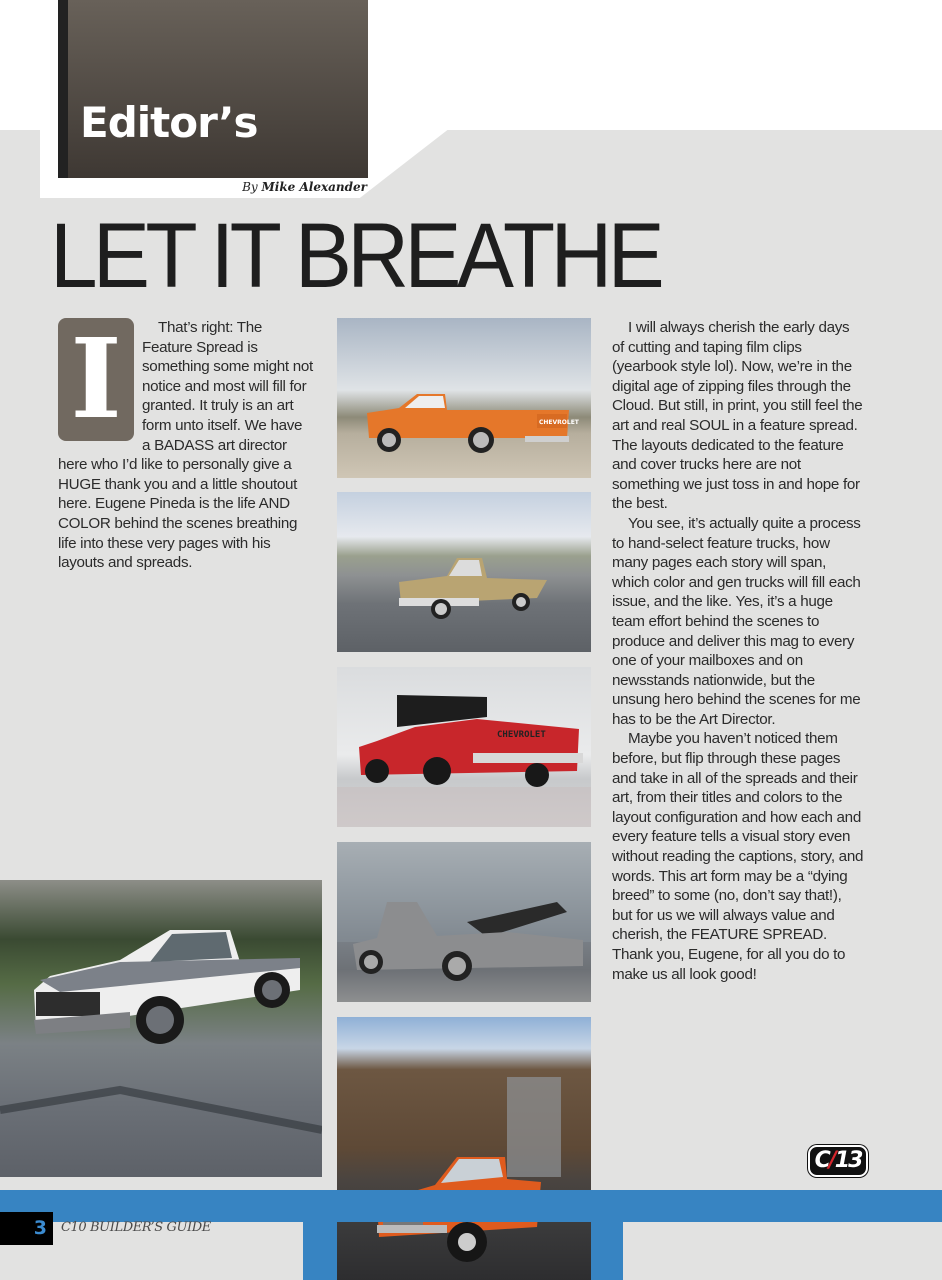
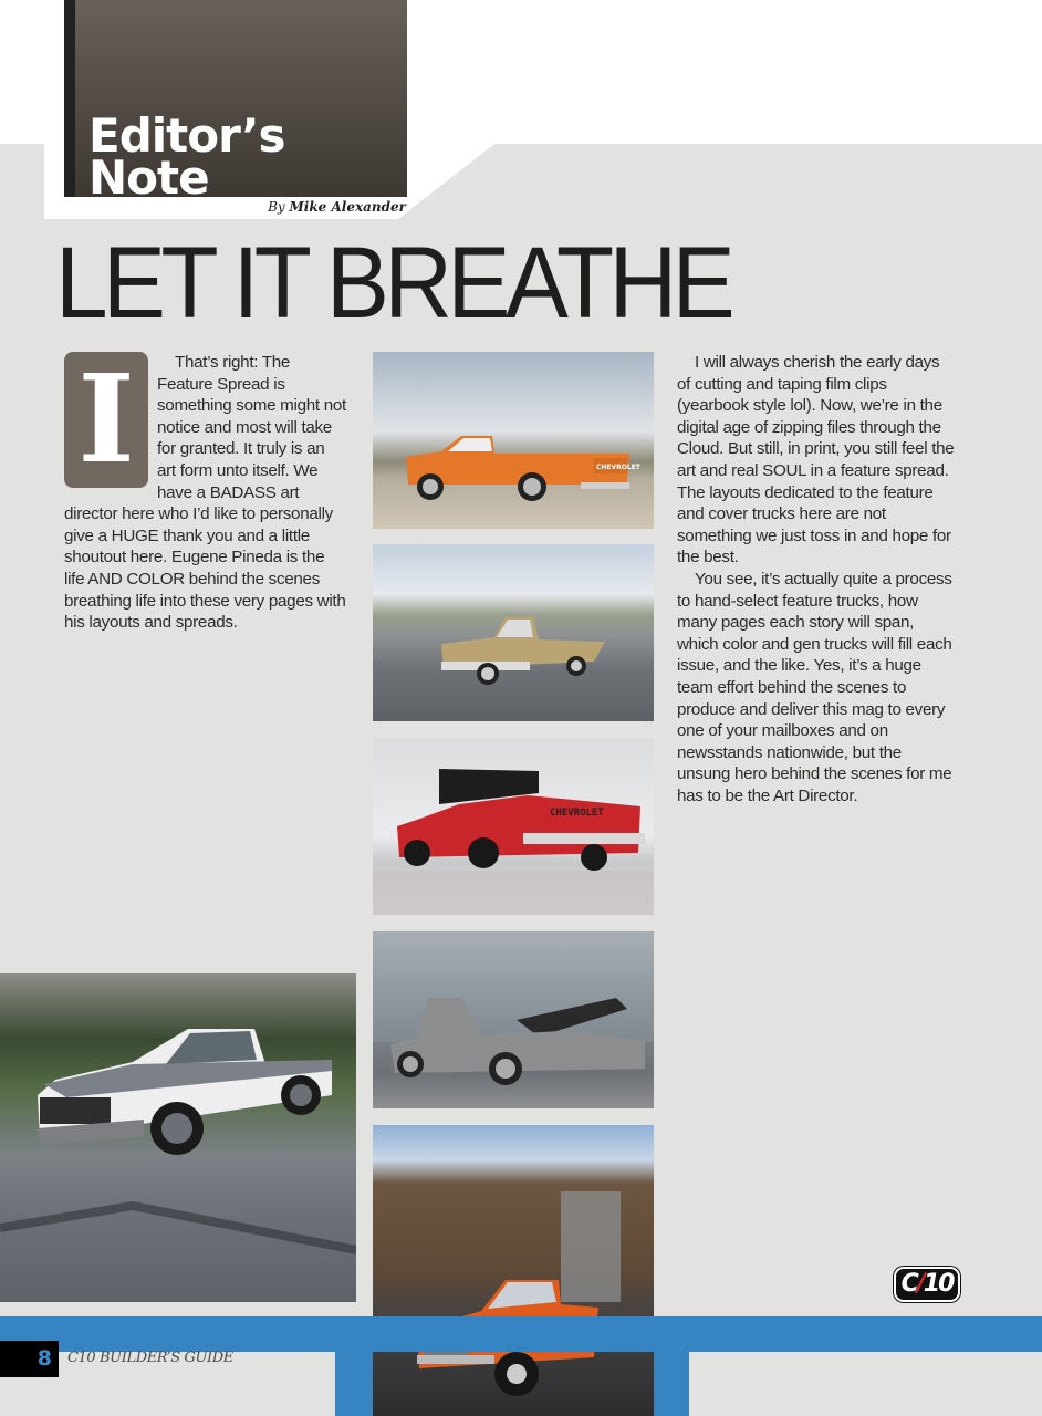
  Editor’s
+ Note
  By Mike Alexander
  LET IT BREATHE
  I
- That’s right: The Feature Spread is something some might not notice and most will fill for granted. It truly is an art form unto itself. We have a BADASS art director here who I’d like to personally give a HUGE thank you and a little shoutout here. Eugene Pineda is the life AND COLOR behind the scenes breathing life into these very pages with his layouts and spreads.
+ That’s right: The Feature Spread is something some might not notice and most will take for granted. It truly is an art form unto itself. We have a BADASS art director here who I’d like to personally give a HUGE thank you and a little shoutout here. Eugene Pineda is the life AND COLOR behind the scenes breathing life into these very pages with his layouts and spreads.
  I will always cherish the early days of cutting and taping film clips (yearbook style lol). Now, we’re in the digital age of zipping files through the Cloud. But still, in print, you still feel the art and real SOUL in a feature spread. The layouts dedicated to the feature and cover trucks here are not something we just toss in and hope for the best.
  You see, it’s actually quite a process to hand-select feature trucks, how many pages each story will span, which color and gen trucks will fill each issue, and the like. Yes, it’s a huge team effort behind the scenes to produce and deliver this mag to every one of your mailboxes and on newsstands nationwide, but the unsung hero behind the scenes for me has to be the Art Director.
- Maybe you haven’t noticed them before, but flip through these pages and take in all of the spreads and their art, from their titles and colors to the layout configuration and how each and every feature tells a visual story even without reading the captions, story, and words. This art form may be a “dying breed” to some (no, don’t say that!), but for us we will always value and cherish, the FEATURE SPREAD. Thank you, Eugene, for all you do to make us all look good!
  CHEVROLET
- C/13
+ C/10
- 3
+ 8
  C10 BUILDER’S GUIDE
